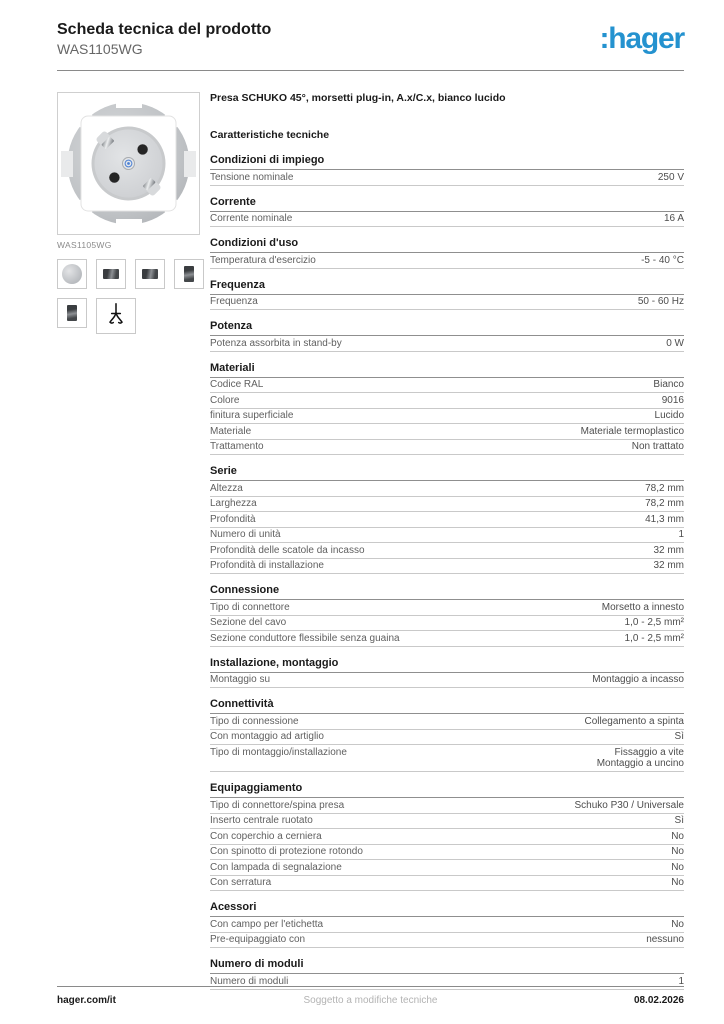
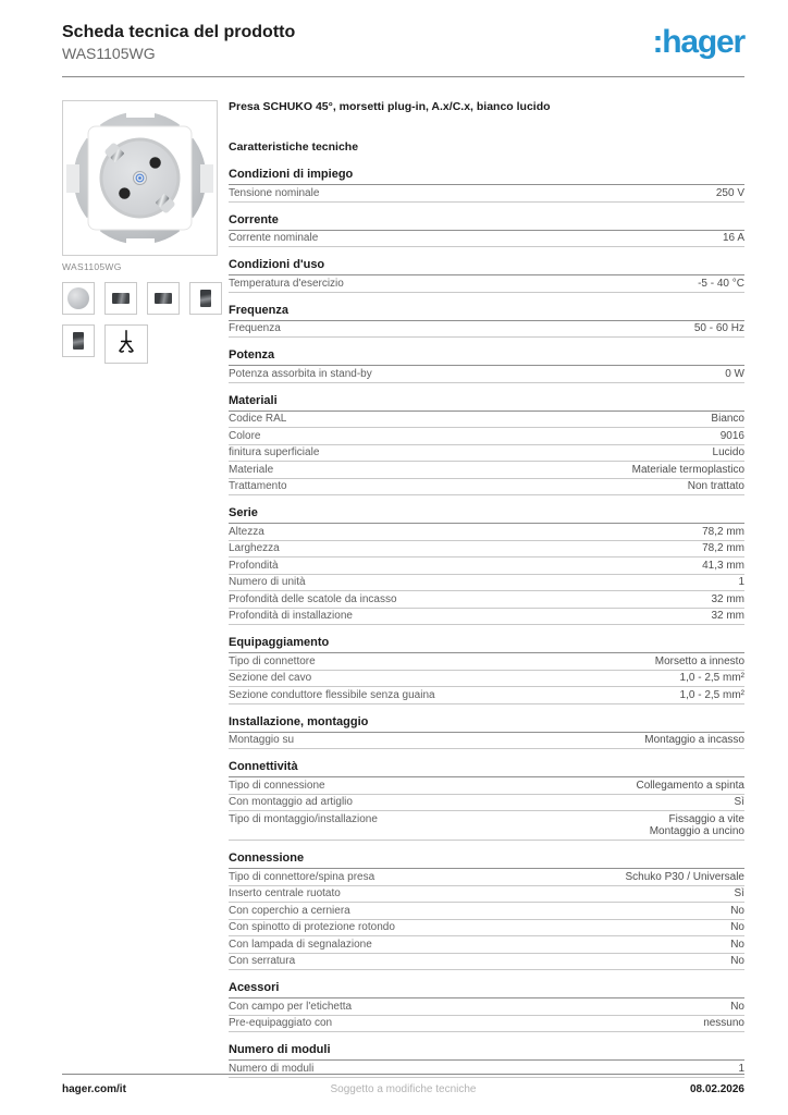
  Scheda tecnica del prodotto
  WAS1105WG
  :hager
  WAS1105WG
  Presa SCHUKO 45°, morsetti plug-in, A.x/C.x, bianco lucido
  Caratteristiche tecniche
  Condizioni di impiego
  Tensione nominale
  250 V
  Corrente
  Corrente nominale
  16 A
  Condizioni d'uso
  Temperatura d'esercizio
  -5 - 40 °C
  Frequenza
  Frequenza
  50 - 60 Hz
  Potenza
  Potenza assorbita in stand-by
  0 W
  Materiali
  Codice RAL
  Bianco
  Colore
  9016
  finitura superficiale
  Lucido
  Materiale
  Materiale termoplastico
  Trattamento
  Non trattato
  Serie
  Altezza
  78,2 mm
  Larghezza
  78,2 mm
  Profondità
  41,3 mm
  Numero di unità
  1
  Profondità delle scatole da incasso
  32 mm
  Profondità di installazione
  32 mm
- Connessione
+ Equipaggiamento
  Tipo di connettore
  Morsetto a innesto
  Sezione del cavo
  1,0 - 2,5 mm²
  Sezione conduttore flessibile senza guaina
  1,0 - 2,5 mm²
  Installazione, montaggio
  Montaggio su
  Montaggio a incasso
  Connettività
  Tipo di connessione
  Collegamento a spinta
  Con montaggio ad artiglio
  Sì
  Tipo di montaggio/installazione
  Fissaggio a vite
  Montaggio a uncino
- Equipaggiamento
+ Connessione
  Tipo di connettore/spina presa
  Schuko P30 / Universale
  Inserto centrale ruotato
  Sì
  Con coperchio a cerniera
  No
  Con spinotto di protezione rotondo
  No
  Con lampada di segnalazione
  No
  Con serratura
  No
  Acessori
  Con campo per l'etichetta
  No
  Pre-equipaggiato con
  nessuno
  Numero di moduli
  Numero di moduli
  1
  hager.com/it
  Soggetto a modifiche tecniche
  08.02.2026
